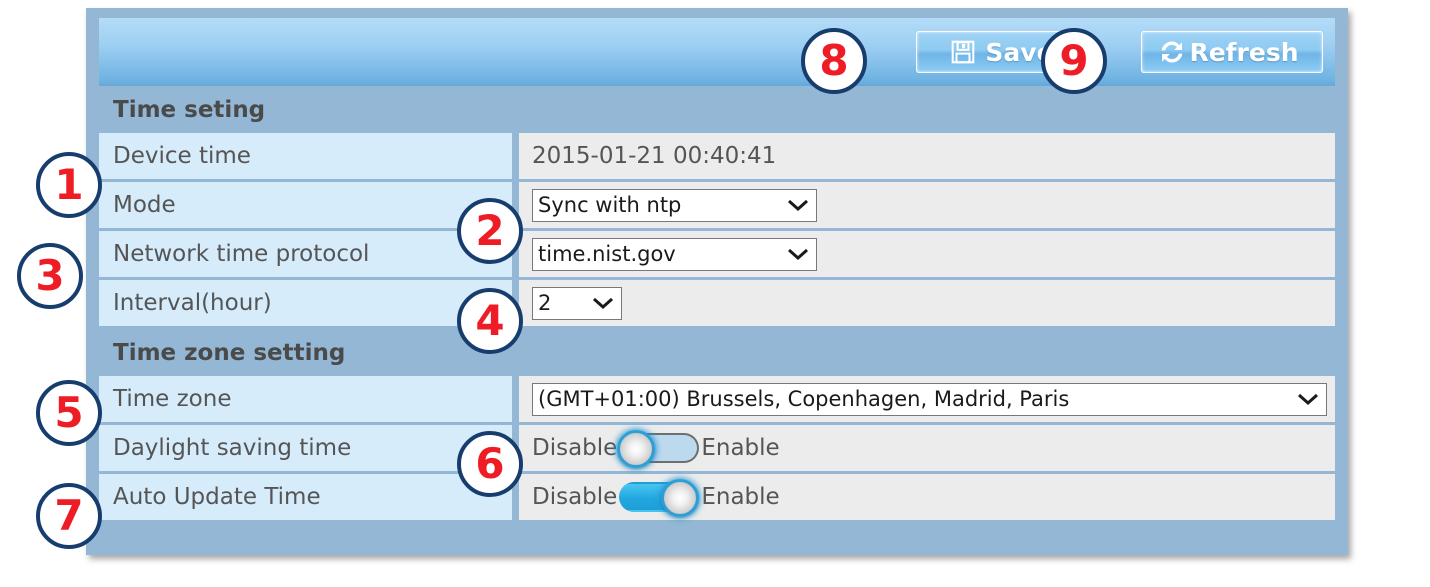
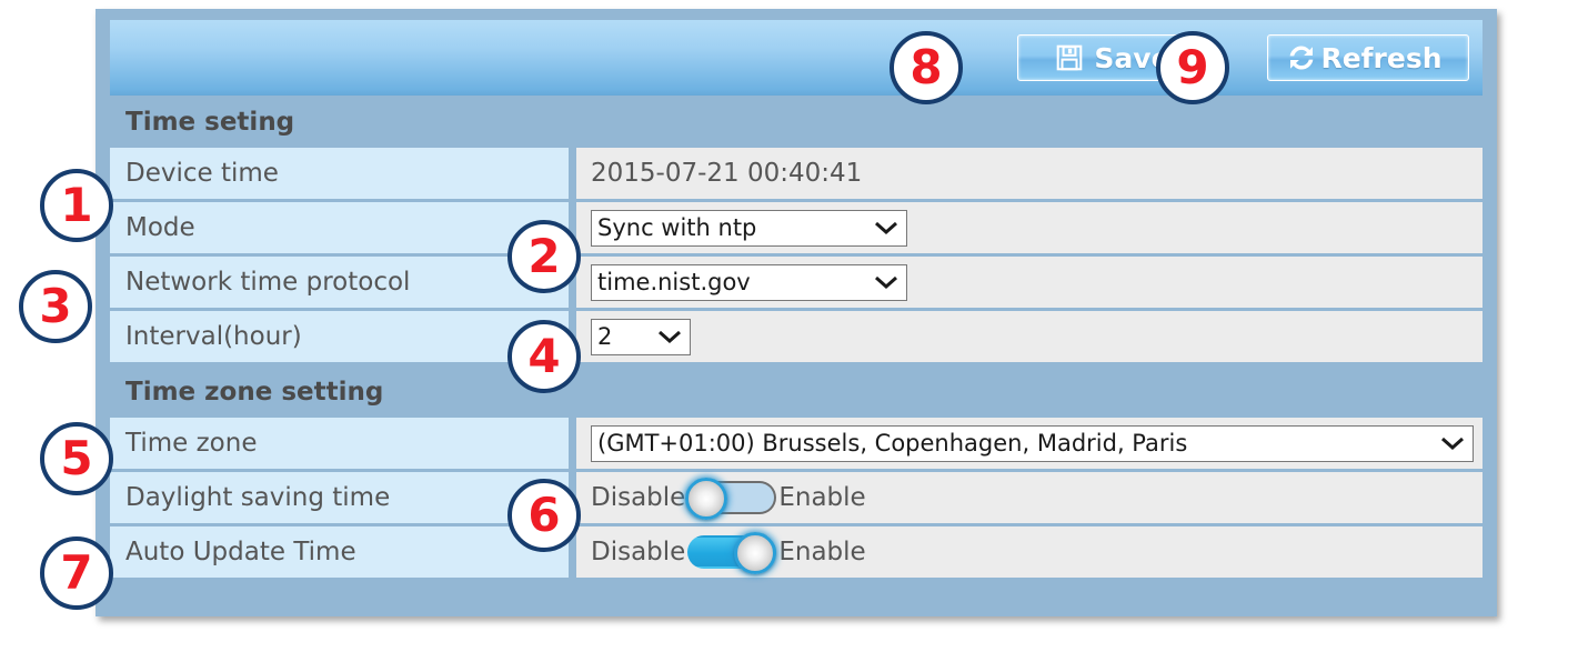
  Sav
  Refresh
  Time seting
  Device time
- 2015-01-21 00:40:41
+ 2015-07-21 00:40:41
  Mode
  Sync with ntp
  Network time protocol
  time.nist.gov
  Interval(hour)
  2
  Time zone setting
  Time zone
  (GMT+01:00) Brussels, Copenhagen, Madrid, Paris
  Daylight saving time
  Disable
  Enable
  Auto Update Time
  Disable
  Enable
  1
  2
  3
  4
  5
  6
  7
  8
  9
